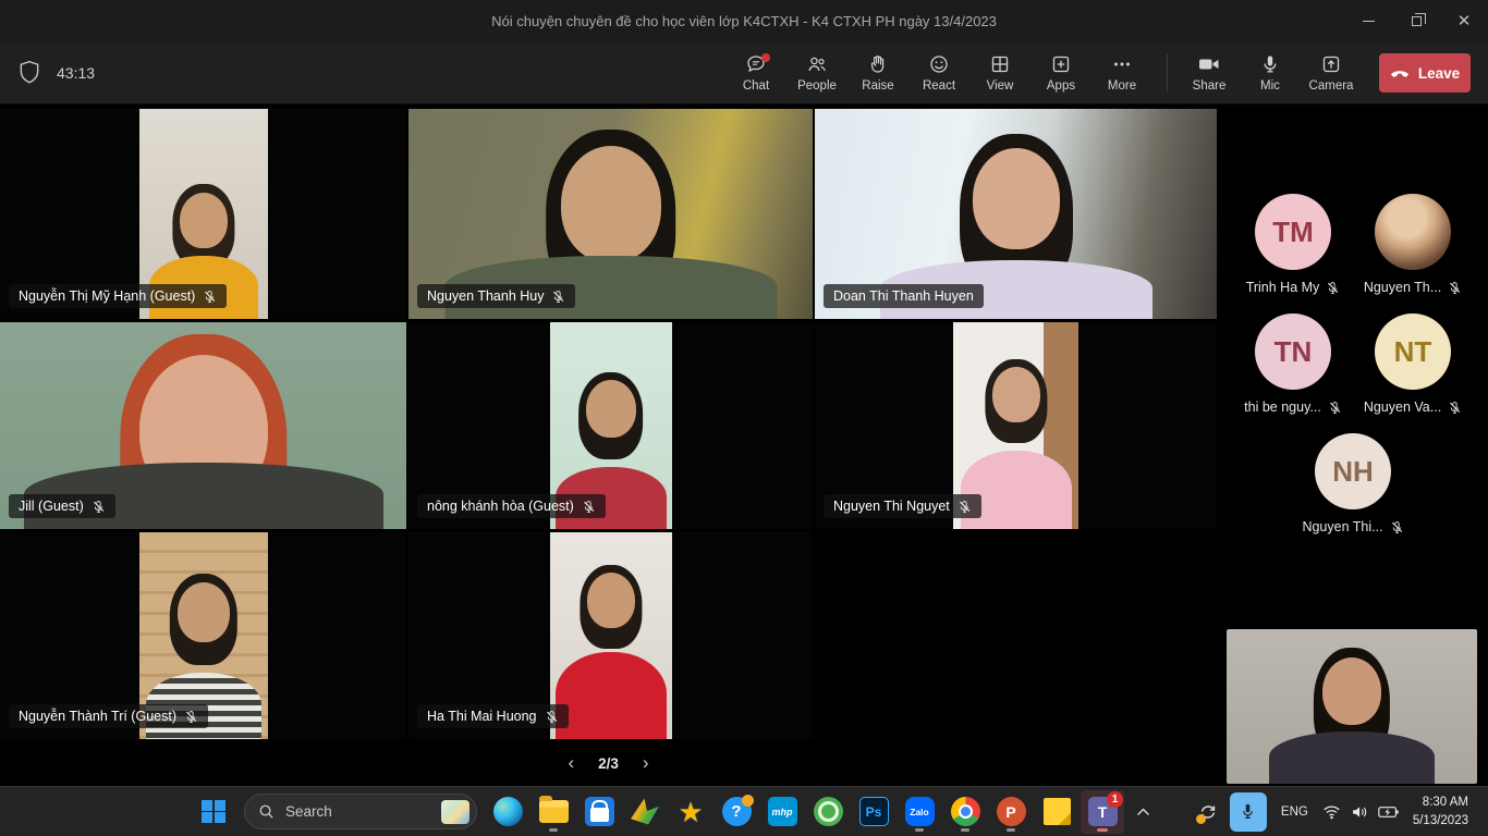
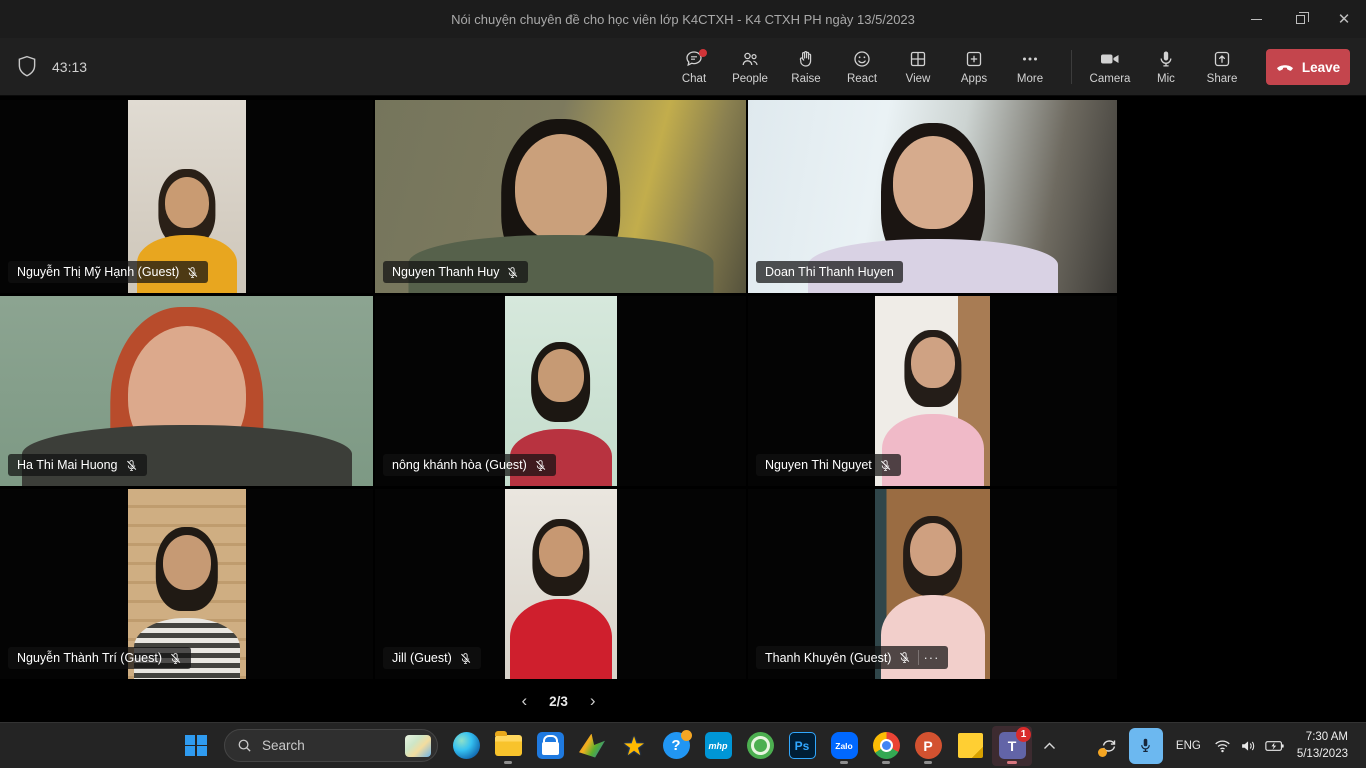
- Nói chuyện chuyên đề cho học viên lớp K4CTXH - K4 CTXH PH ngày 13/4/2023
+ Nói chuyện chuyên đề cho học viên lớp K4CTXH - K4 CTXH PH ngày 13/5/2023
  ✕
  43:13
  Chat
  People
  Raise
  React
  View
  Apps
  More
- Share
+ Camera
  Mic
- Camera
+ Share
  Leave
  Nguyễn Thị Mỹ Hạnh (Guest)
  Nguyen Thanh Huy
  Doan Thi Thanh Huyen
- Jill (Guest)
+ Ha Thi Mai Huong
  nông khánh hòa (Guest)
  Nguyen Thi Nguyet
  Nguyễn Thành Trí (Guest)
- Ha Thi Mai Huong
+ Jill (Guest)
+ Thanh Khuyên (Guest)
+ ···
  ‹
  2/3
  ›
- TM
- Trinh Ha My
- Nguyen Th...
- TN
- thi be nguy...
- NT
- Nguyen Va...
- NH
- Nguyen Thi...
  Search
  ★
  ?
  mhp
  Ps
  Zalo
  P
  T
  1
  ENG
- 8:30 AM
+ 7:30 AM
  5/13/2023
